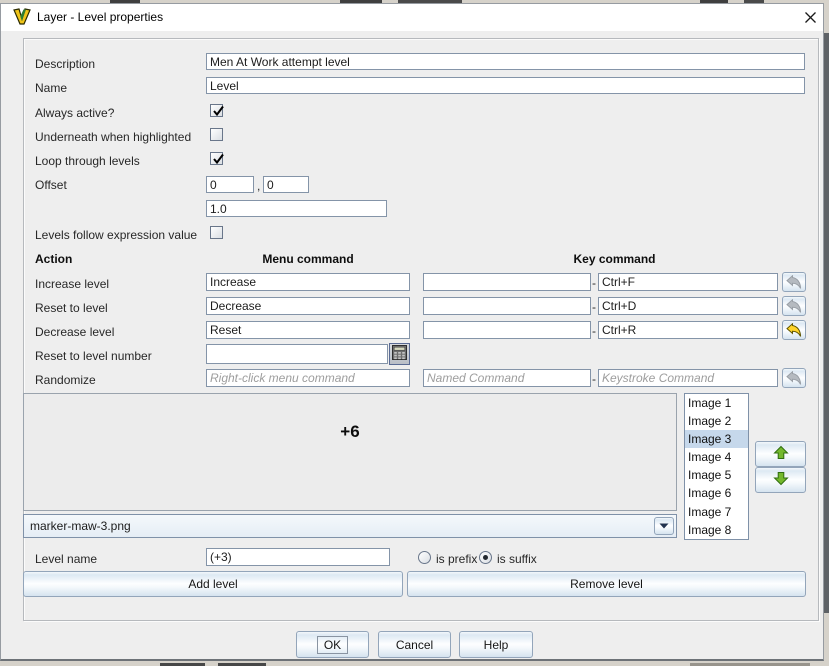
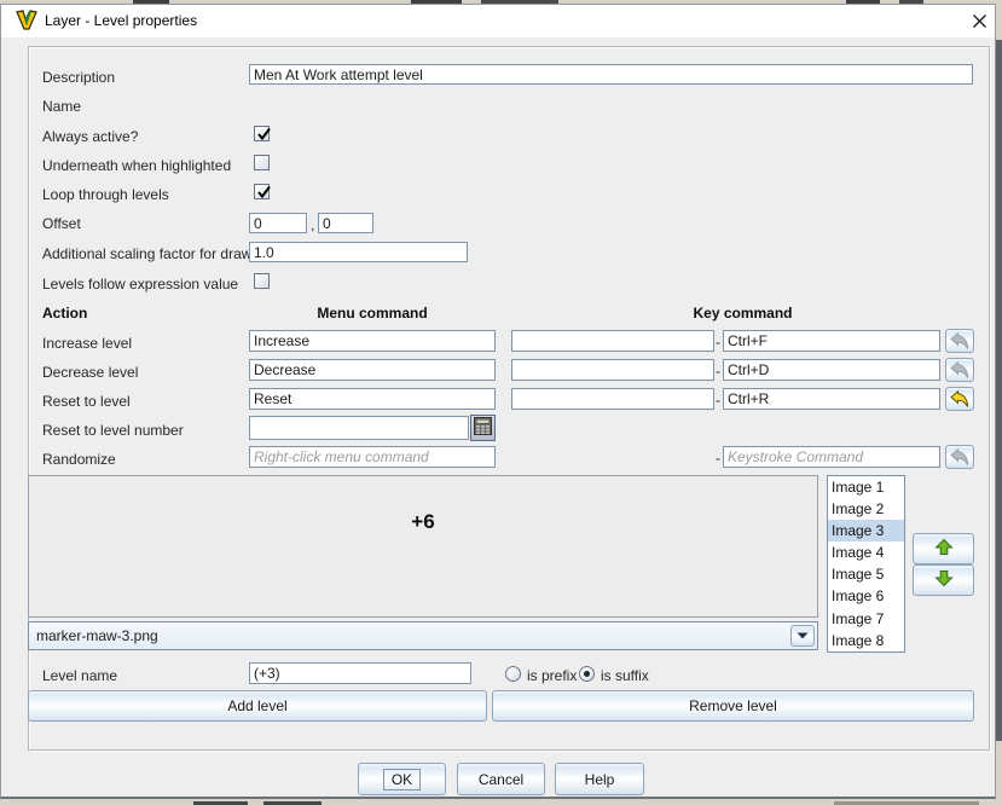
  Layer - Level properties
  Description
  Men At Work attempt level
  Name
- Level
  Always active?
  Underneath when highlighted
  Loop through levels
  Offset
  0
  ,
  0
+ Additional scaling factor for draw
  1.0
  Levels follow expression value
  Action
  Menu command
  Key command
  Increase level
  Increase
  -
  Ctrl+F
- Reset to level
+ Decrease level
  Decrease
  -
  Ctrl+D
- Decrease level
+ Reset to level
  Reset
  -
  Ctrl+R
  Reset to level number
  Randomize
  Right-click menu command
- Named Command
  -
  Keystroke Command
  +6
  marker-maw-3.png
  Image 1
  Image 2
  Image 3
  Image 4
  Image 5
  Image 6
  Image 7
  Image 8
  Level name
  (+3)
  is prefix
  is suffix
  Add level
  Remove level
  OK
  Cancel
  Help
